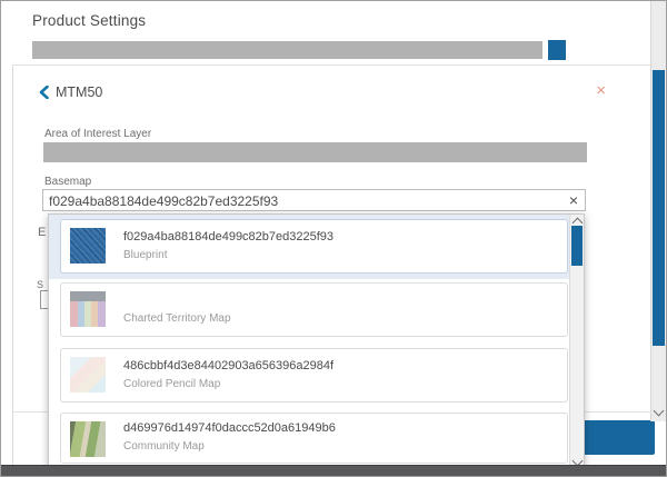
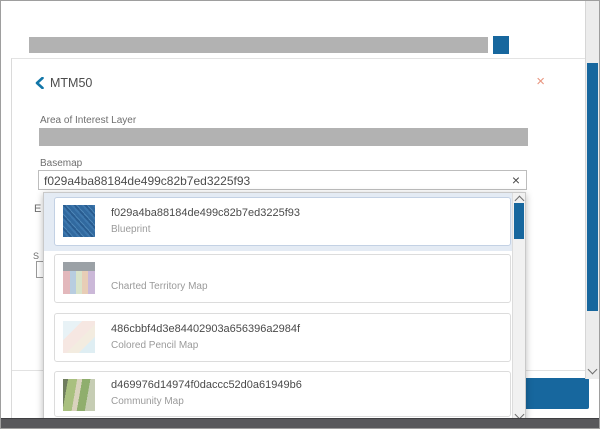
- Product Settings
  MTM50
  ×
  Area of Interest Layer
  Basemap
  f029a4ba88184de499c82b7ed3225f93
  ×
  E
  S
  f029a4ba88184de499c82b7ed3225f93
  Blueprint
  Charted Territory Map
  486cbbf4d3e84402903a656396a2984f
  Colored Pencil Map
  d469976d14974f0daccc52d0a61949b6
  Community Map
